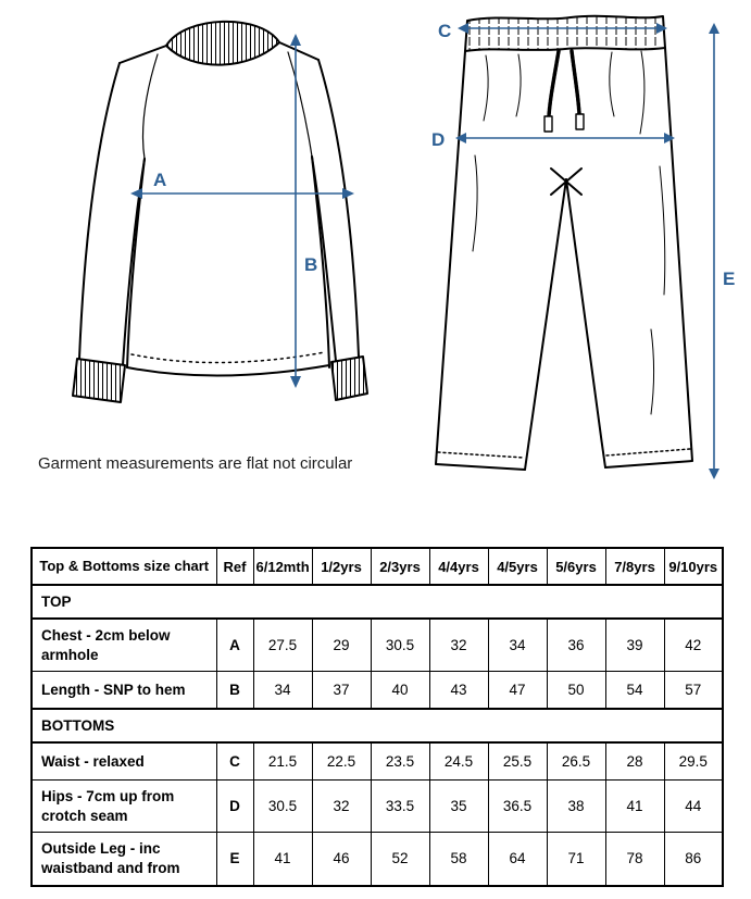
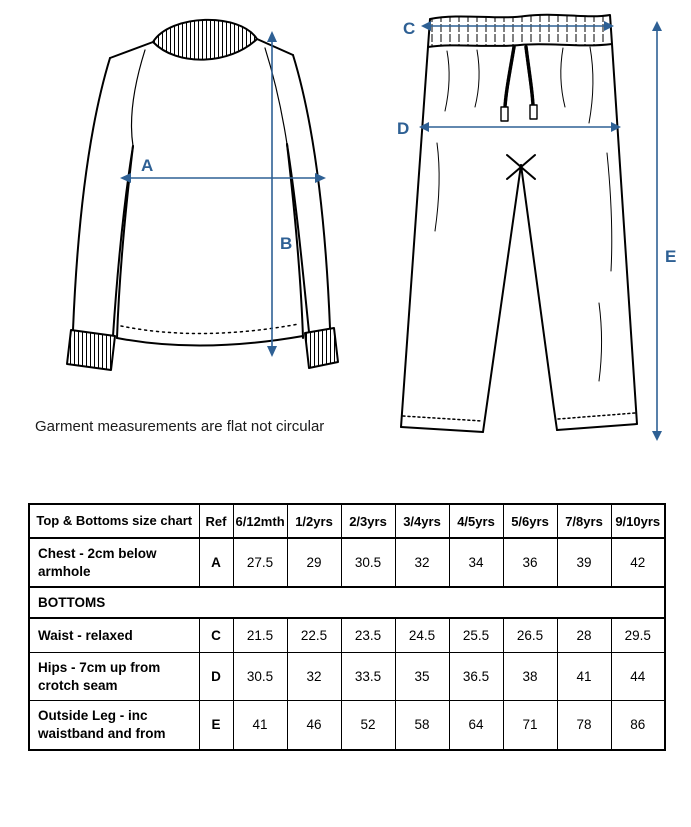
  A
  B
  C
  D
  E
  Garment measurements are flat not circular
- Top & Bottoms size chart	Ref	6/12mth	1/2yrs	2/3yrs	4/4yrs	4/5yrs	5/6yrs	7/8yrs	9/10yrs
+ Top & Bottoms size chart	Ref	6/12mth	1/2yrs	2/3yrs	3/4yrs	4/5yrs	5/6yrs	7/8yrs	9/10yrs
- TOP
  Chest - 2cm below armhole	A	27.5	29	30.5	32	34	36	39	42
- Length - SNP to hem	B	34	37	40	43	47	50	54	57
  BOTTOMS
  Waist - relaxed	C	21.5	22.5	23.5	24.5	25.5	26.5	28	29.5
  Hips - 7cm up from crotch seam	D	30.5	32	33.5	35	36.5	38	41	44
  Outside Leg - inc waistband and from	E	41	46	52	58	64	71	78	86
